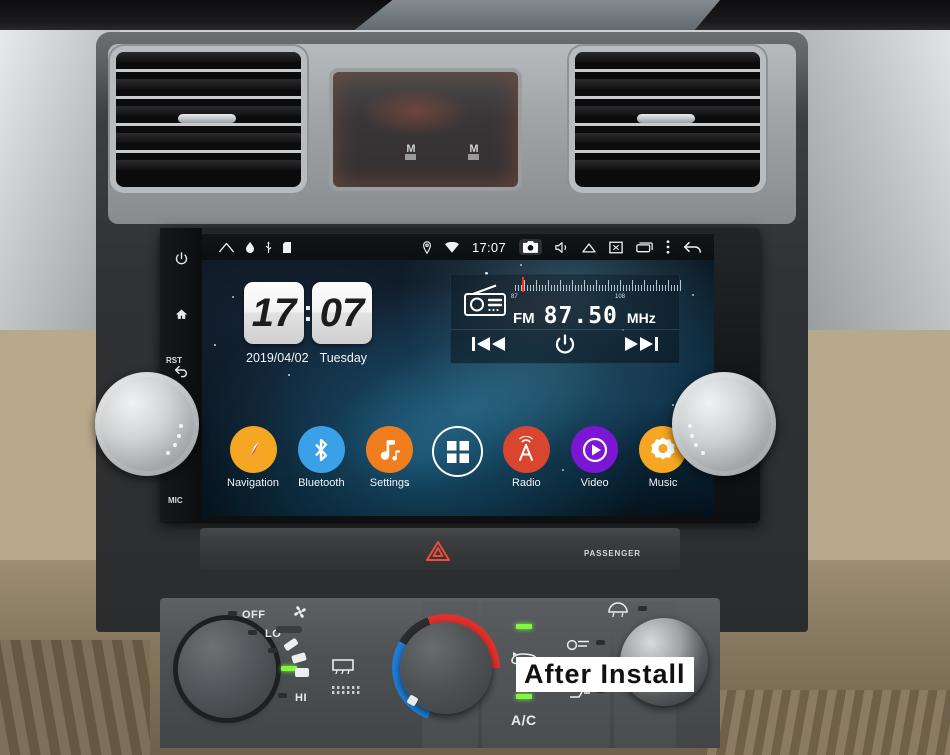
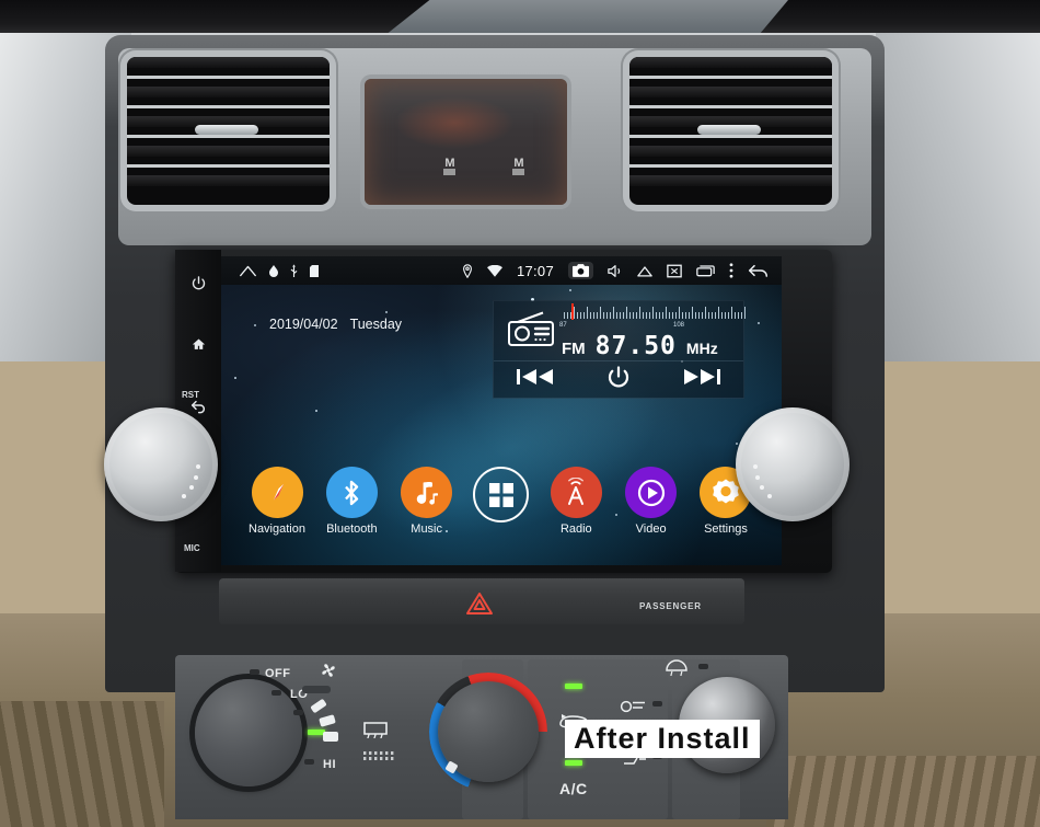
  M
  M
  RST
  MIC
  17:07
- 17
- 07
  2019/04/02
  Tuesday
  FM
  87.50
  MHz
  Navigation
  Bluetooth
- Settings
+ Music
  Radio
  Video
- Music
+ Settings
  PASSENGER
  OFF
  LO
  HI
  A/C
  After Install
